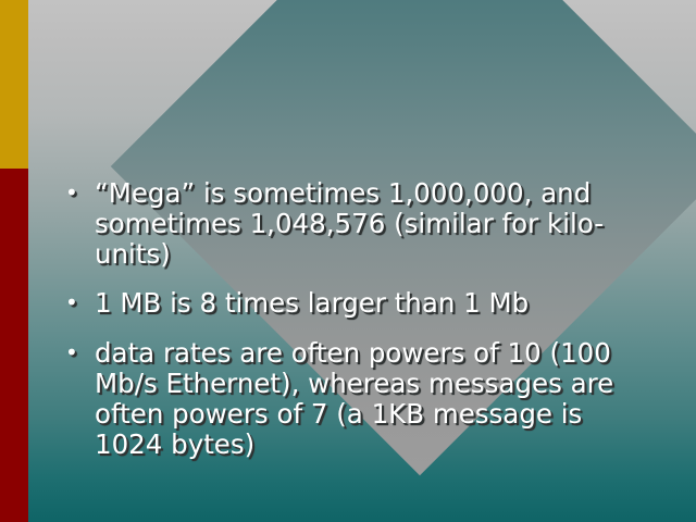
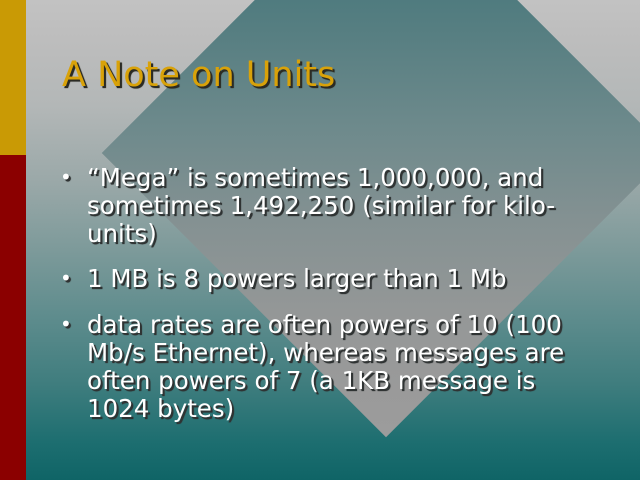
+ A Note on Units
  •
- “Mega” is sometimes 1,000,000, and sometimes 1,048,576 (similar for kilo-units)
+ “Mega” is sometimes 1,000,000, and sometimes 1,492,250 (similar for kilo-units)
  •
- 1 MB is 8 times larger than 1 Mb
+ 1 MB is 8 powers larger than 1 Mb
  •
  data rates are often powers of 10 (100 Mb/s Ethernet), whereas messages are often powers of 7 (a 1KB message is 1024 bytes)
